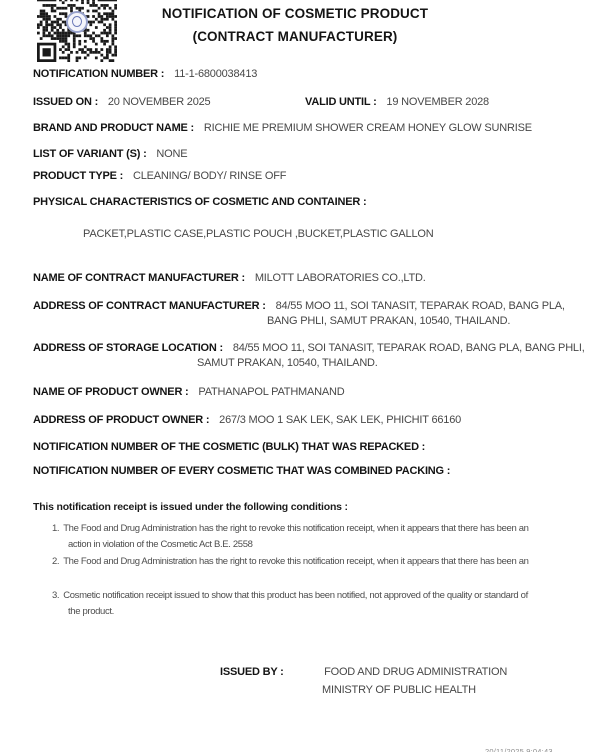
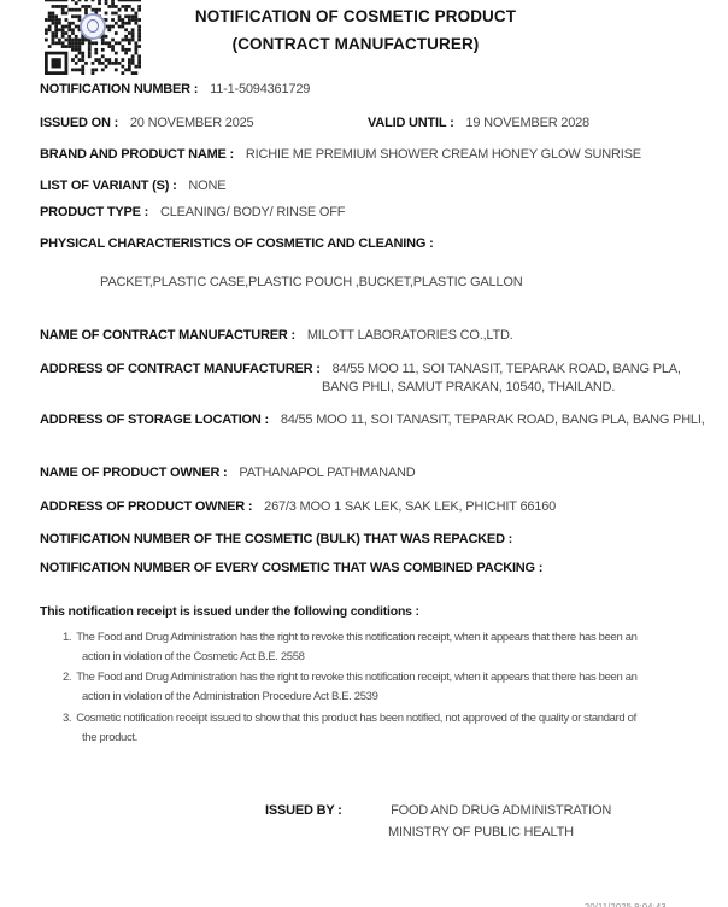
  NOTIFICATION OF COSMETIC PRODUCT
  (CONTRACT MANUFACTURER)
- NOTIFICATION NUMBER : 11-1-6800038413
+ NOTIFICATION NUMBER : 11-1-5094361729
  ISSUED ON : 20 NOVEMBER 2025
  VALID UNTIL : 19 NOVEMBER 2028
  BRAND AND PRODUCT NAME : RICHIE ME PREMIUM SHOWER CREAM HONEY GLOW SUNRISE
  LIST OF VARIANT (S) : NONE
  PRODUCT TYPE : CLEANING/ BODY/ RINSE OFF
- PHYSICAL CHARACTERISTICS OF COSMETIC AND CONTAINER :
+ PHYSICAL CHARACTERISTICS OF COSMETIC AND CLEANING :
  PACKET,PLASTIC CASE,PLASTIC POUCH ,BUCKET,PLASTIC GALLON
  NAME OF CONTRACT MANUFACTURER : MILOTT LABORATORIES CO.,LTD.
  ADDRESS OF CONTRACT MANUFACTURER : 84/55 MOO 11, SOI TANASIT, TEPARAK ROAD, BANG PLA,
  BANG PHLI, SAMUT PRAKAN, 10540, THAILAND.
  ADDRESS OF STORAGE LOCATION : 84/55 MOO 11, SOI TANASIT, TEPARAK ROAD, BANG PLA, BANG PHLI,
- SAMUT PRAKAN, 10540, THAILAND.
  NAME OF PRODUCT OWNER : PATHANAPOL PATHMANAND
  ADDRESS OF PRODUCT OWNER : 267/3 MOO 1 SAK LEK, SAK LEK, PHICHIT 66160
  NOTIFICATION NUMBER OF THE COSMETIC (BULK) THAT WAS REPACKED :
  NOTIFICATION NUMBER OF EVERY COSMETIC THAT WAS COMBINED PACKING :
  This notification receipt is issued under the following conditions :
  1. The Food and Drug Administration has the right to revoke this notification receipt, when it appears that there has been an
  action in violation of the Cosmetic Act B.E. 2558
  2. The Food and Drug Administration has the right to revoke this notification receipt, when it appears that there has been an
+ action in violation of the Administration Procedure Act B.E. 2539
  3. Cosmetic notification receipt issued to show that this product has been notified, not approved of the quality or standard of
  the product.
  ISSUED BY : FOOD AND DRUG ADMINISTRATION
  MINISTRY OF PUBLIC HEALTH
